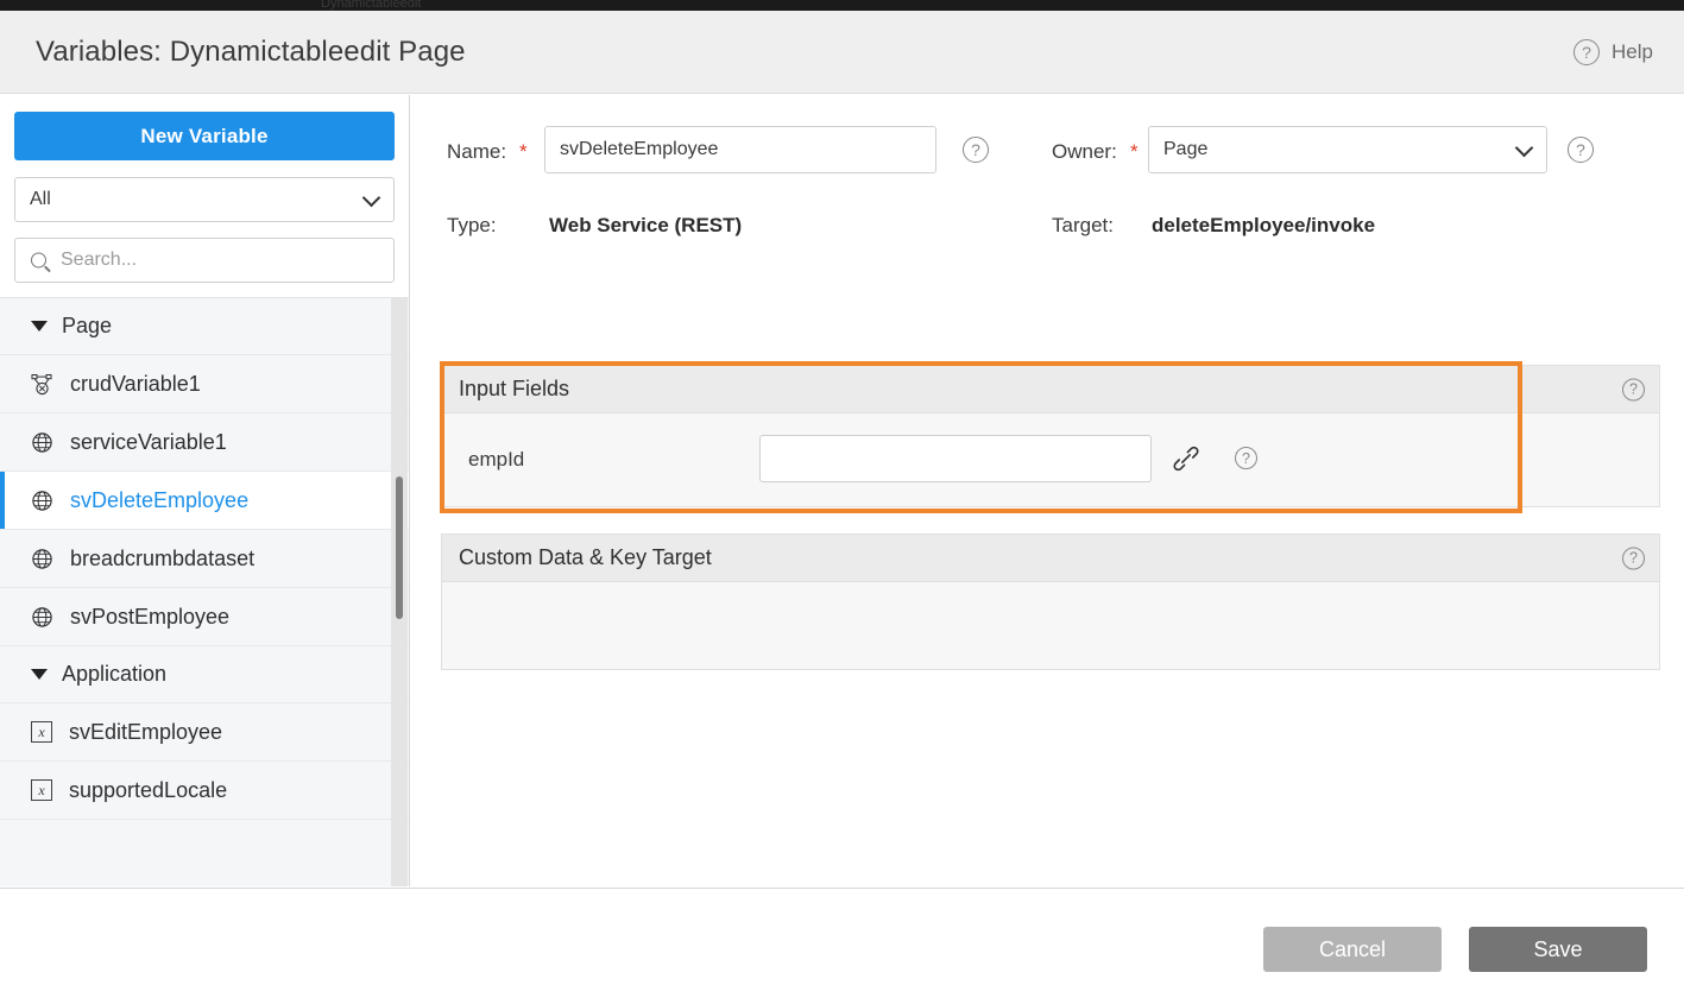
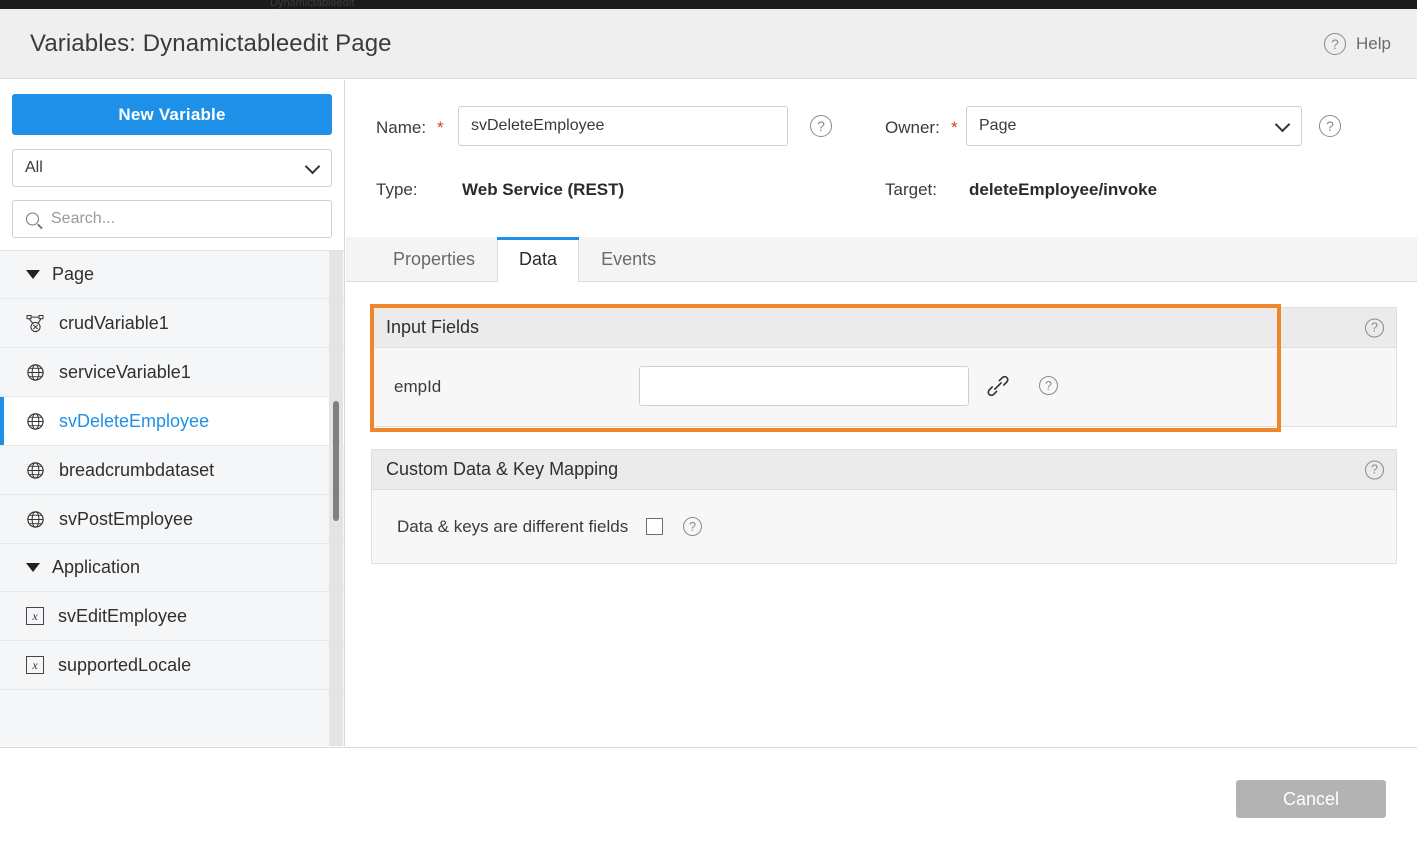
  Dynamictableedit
  Variables: Dynamictableedit Page
  Help
  New Variable
  All
  Search...
  Page
  crudVariable1
  serviceVariable1
  svDeleteEmployee
  breadcrumbdataset
  svPostEmployee
  Application
  svEditEmployee
  supportedLocale
  Name:
  *
  svDeleteEmployee
  Owner:
  *
  Page
  Type:
  Web Service (REST)
  Target:
  deleteEmployee/invoke
+ Properties
+ Data
+ Events
  Input Fields
  empId
- Custom Data & Key Target
+ Custom Data & Key Mapping
+ Data & keys are different fields
  Cancel
- Save
